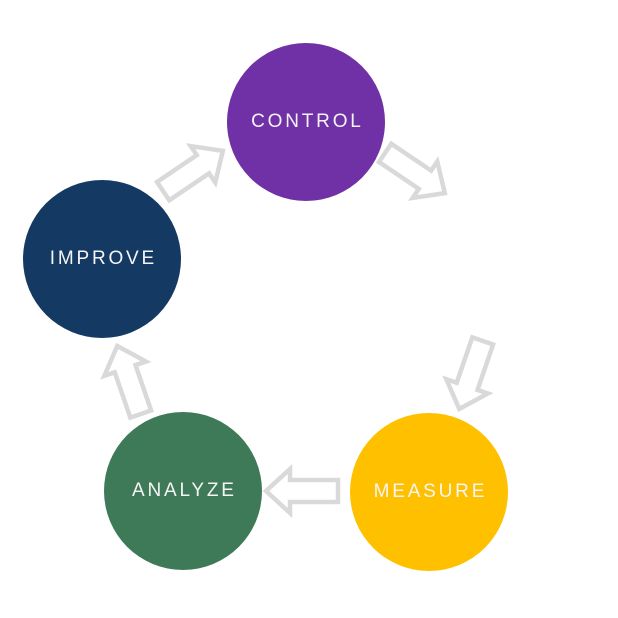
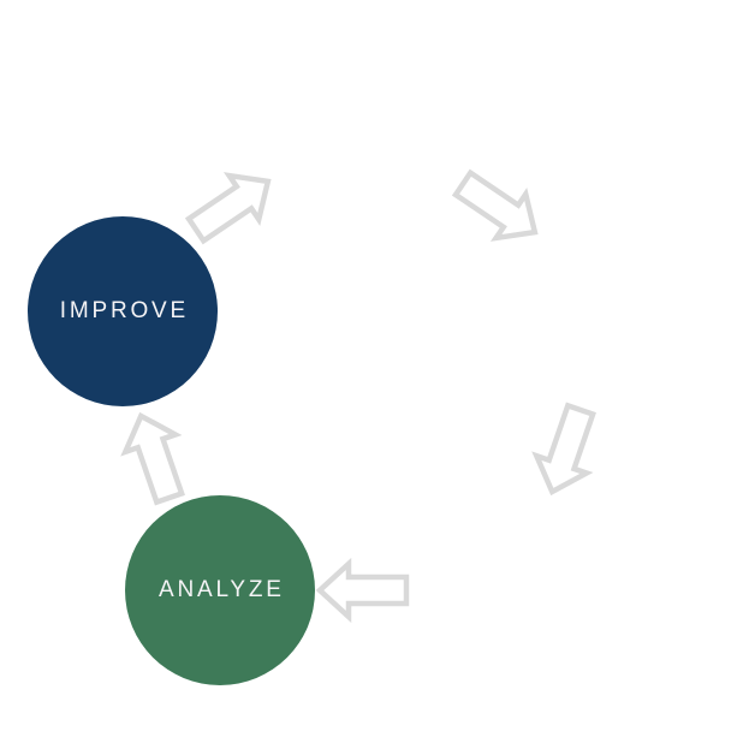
- CONTROL
- MEASURE
  ANALYZE
  IMPROVE
